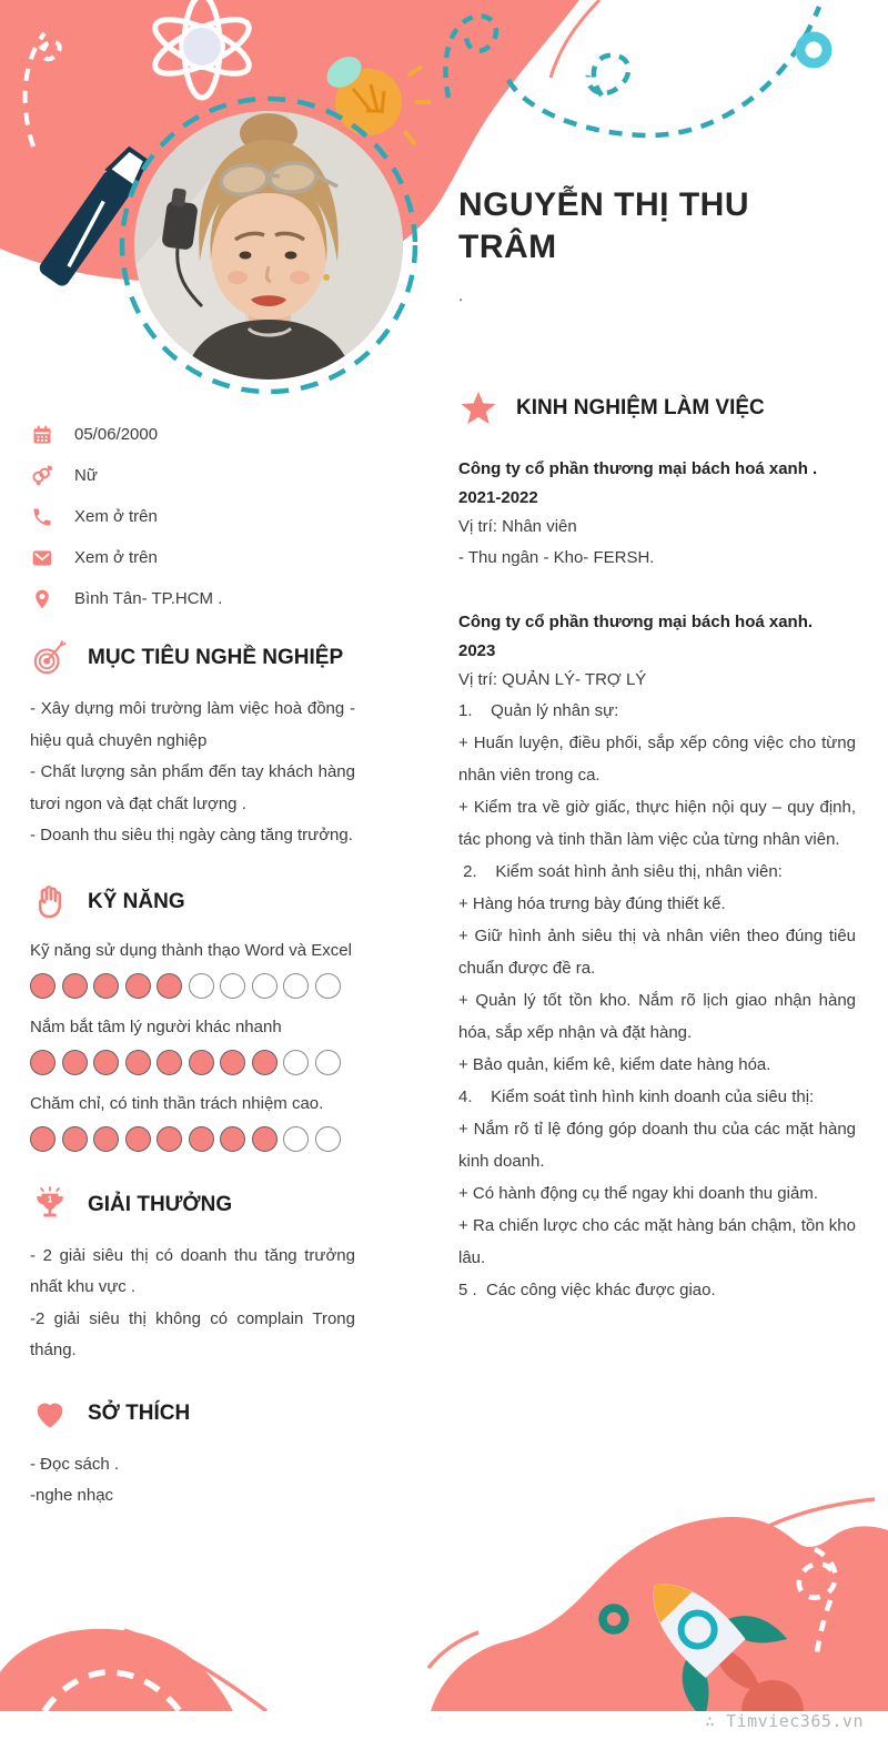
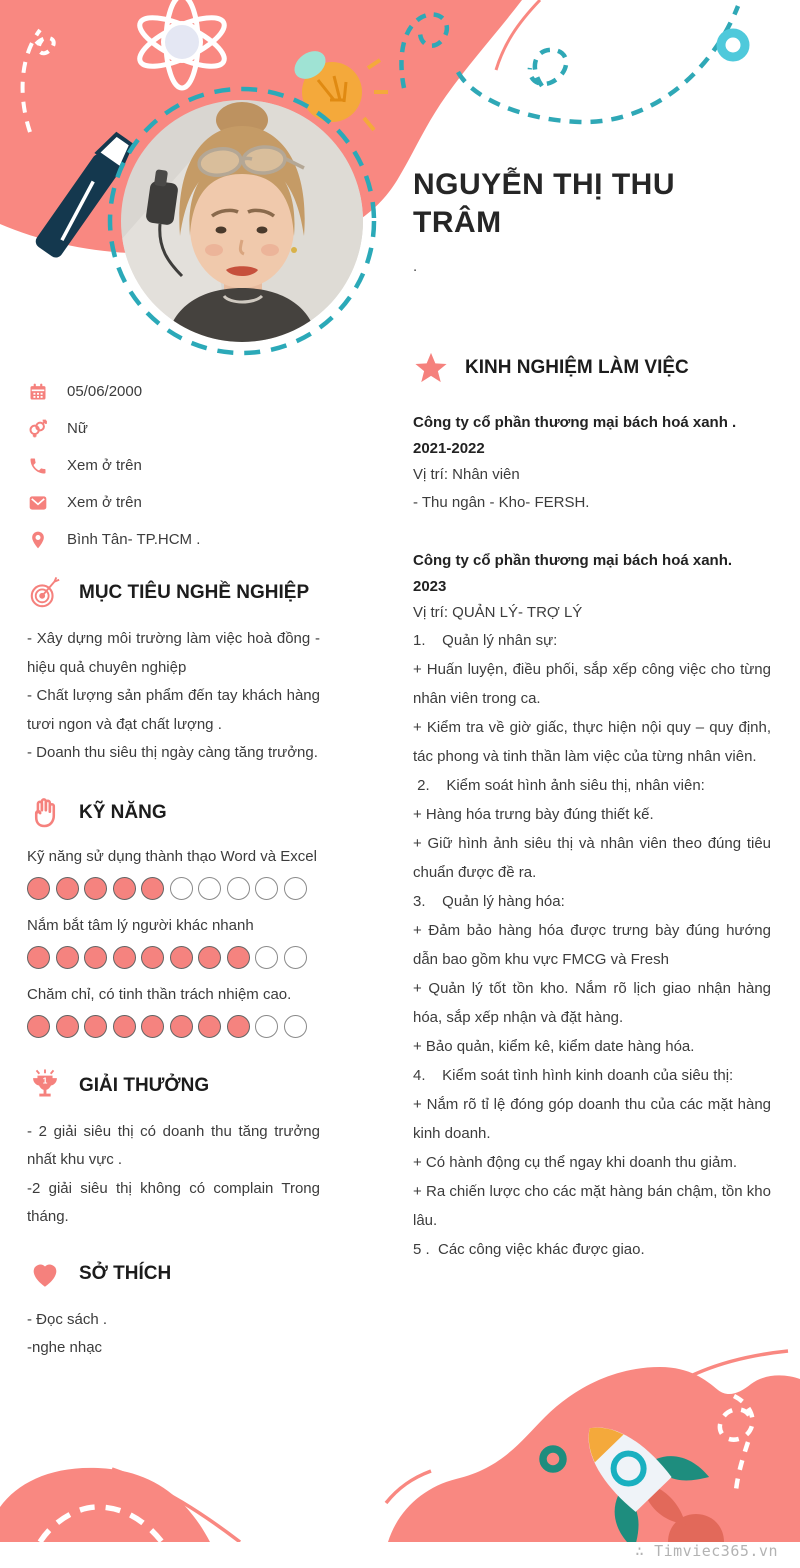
  NGUYỄN THỊ THU TRÂM
  .
  KINH NGHIỆM LÀM VIỆC
  Công ty cổ phần thương mại bách hoá xanh .
  2021-2022
  Vị trí: Nhân viên
  - Thu ngân - Kho- FERSH.
  Công ty cổ phần thương mại bách hoá xanh.
  2023
  Vị trí: QUẢN LÝ- TRỢ LÝ
  1. Quản lý nhân sự:
  + Huấn luyện, điều phối, sắp xếp công việc cho từng nhân viên trong ca.
  + Kiểm tra về giờ giấc, thực hiện nội quy – quy định, tác phong và tinh thần làm việc của từng nhân viên.
  2. Kiểm soát hình ảnh siêu thị, nhân viên:
  + Hàng hóa trưng bày đúng thiết kế.
  + Giữ hình ảnh siêu thị và nhân viên theo đúng tiêu chuẩn được đề ra.
+ 3. Quản lý hàng hóa:
+ + Đảm bảo hàng hóa được trưng bày đúng hướng dẫn bao gồm khu vực FMCG và Fresh
  + Quản lý tốt tồn kho. Nắm rõ lịch giao nhận hàng hóa, sắp xếp nhận và đặt hàng.
  + Bảo quản, kiểm kê, kiểm date hàng hóa.
  4. Kiểm soát tình hình kinh doanh của siêu thị:
  + Nắm rõ tỉ lệ đóng góp doanh thu của các mặt hàng kinh doanh.
  + Có hành động cụ thể ngay khi doanh thu giảm.
  + Ra chiến lược cho các mặt hàng bán chậm, tồn kho lâu.
  5 . Các công việc khác được giao.
  05/06/2000
  Nữ
  Xem ở trên
  Xem ở trên
  Bình Tân- TP.HCM .
  MỤC TIÊU NGHỀ NGHIỆP
  - Xây dựng môi trường làm việc hoà đồng -hiệu quả chuyên nghiệp
  - Chất lượng sản phẩm đến tay khách hàng tươi ngon và đạt chất lượng .
  - Doanh thu siêu thị ngày càng tăng trưởng.
  KỸ NĂNG
  Kỹ năng sử dụng thành thạo Word và Excel
  Nắm bắt tâm lý người khác nhanh
  Chăm chỉ, có tinh thần trách nhiệm cao.
  1
  GIẢI THƯỞNG
  - 2 giải siêu thị có doanh thu tăng trưởng nhất khu vực .
  -2 giải siêu thị không có complain Trong tháng.
  SỞ THÍCH
  - Đọc sách .
  -nghe nhạc
  ∴ Timviec365.vn
